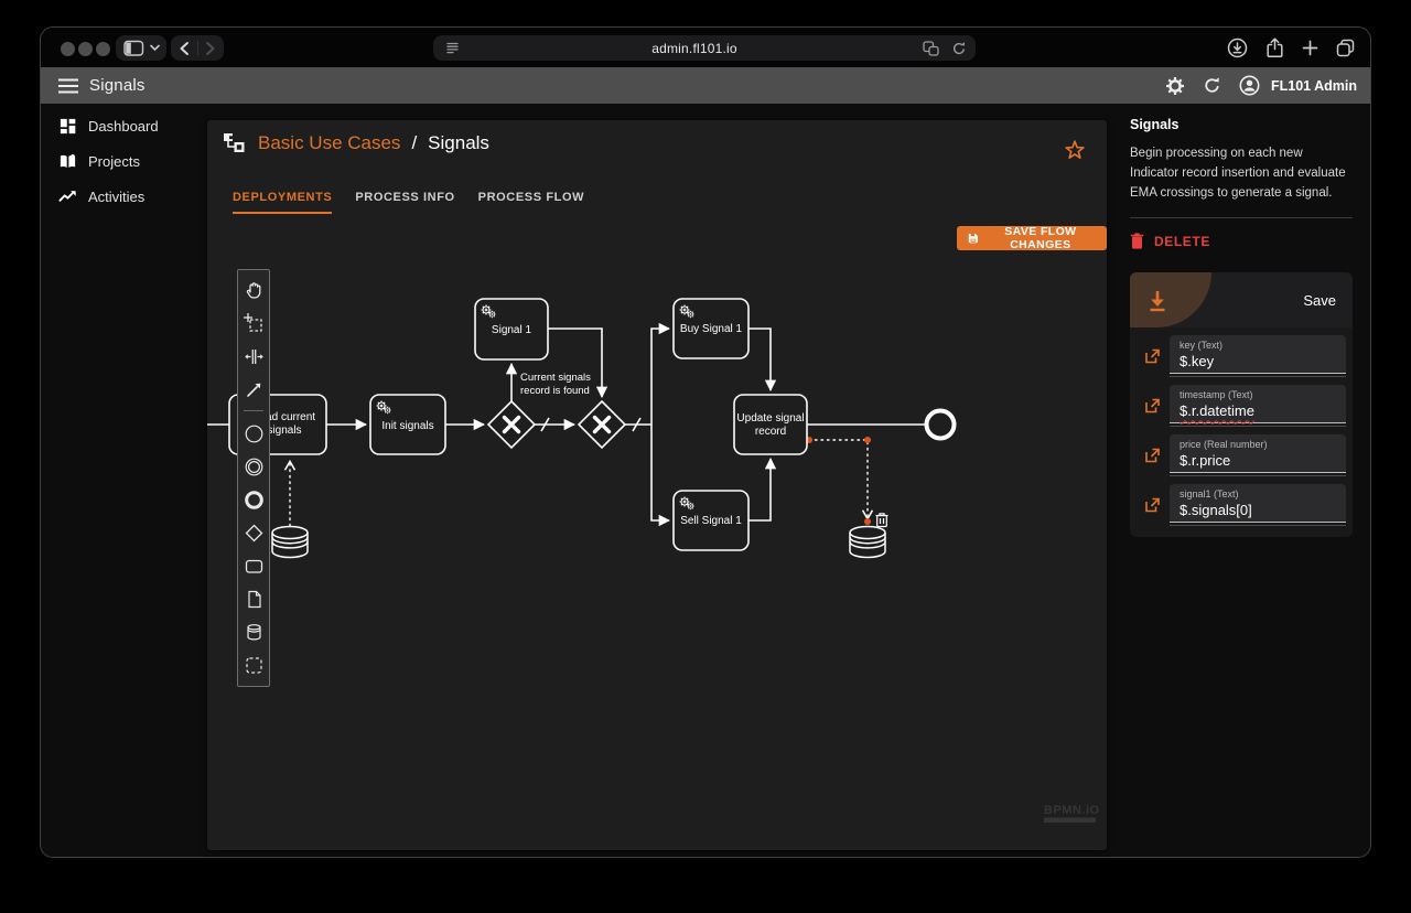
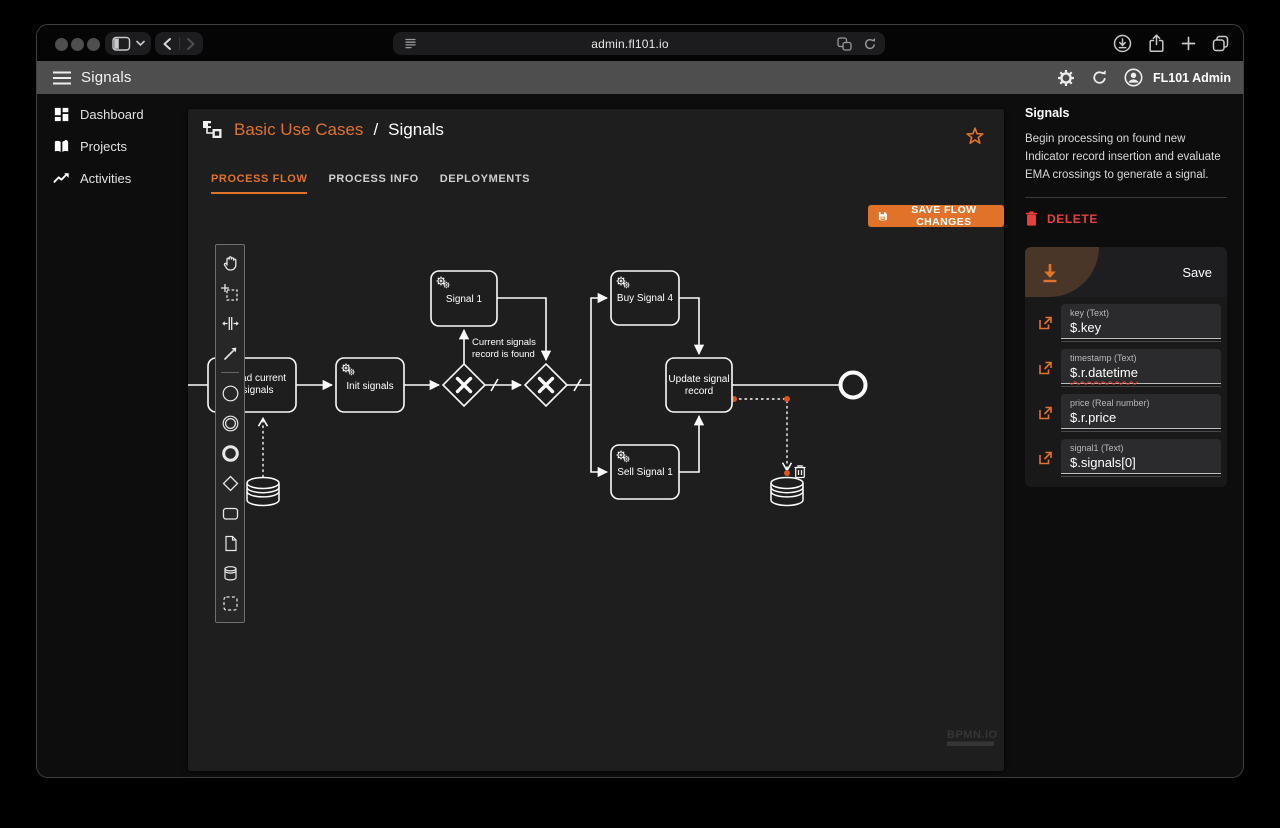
  admin.fl101.io
  Signals
  FL101 Admin
  Dashboard
  Projects
  Activities
  d current
  ignals
  Init signals
  Signal 1
- Buy Signal 1
+ Buy Signal 4
  Sell Signal 1
  Update signal
  record
  Current signals
  record is found
  Basic Use Cases
  /
  Signals
- DEPLOYMENTS
+ PROCESS FLOW
  PROCESS INFO
- PROCESS FLOW
+ DEPLOYMENTS
  SAVE FLOW CHANGES
  Signals
- Begin processing on each new Indicator record insertion and evaluate EMA crossings to generate a signal.
+ Begin processing on found new Indicator record insertion and evaluate EMA crossings to generate a signal.
  DELETE
  Save
  key (Text)
  $.key
  timestamp (Text)
  $.r.datetime
  price (Real number)
  $.r.price
  signal1 (Text)
  $.signals[0]
